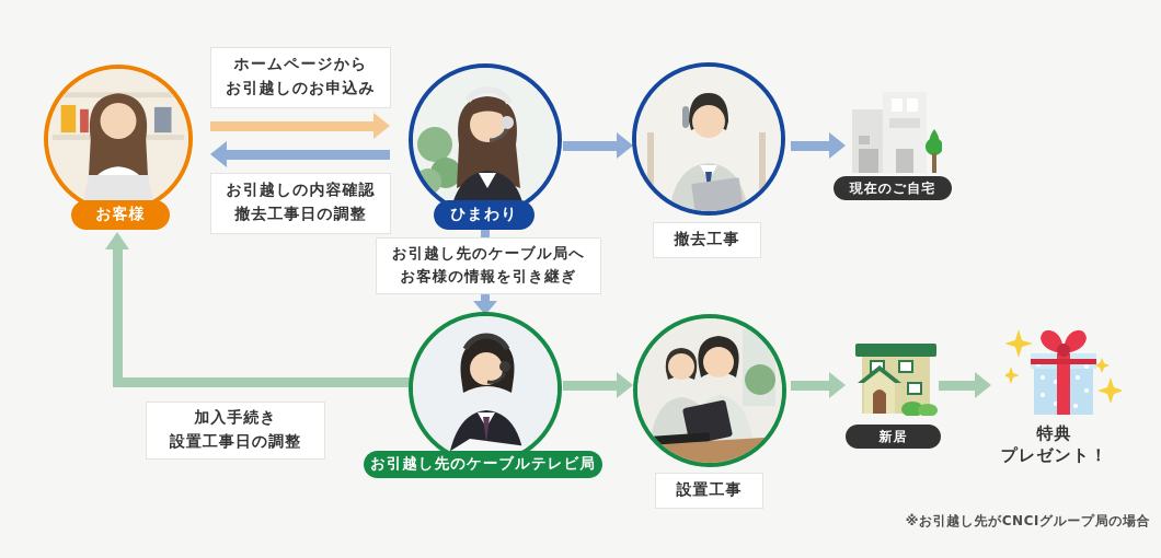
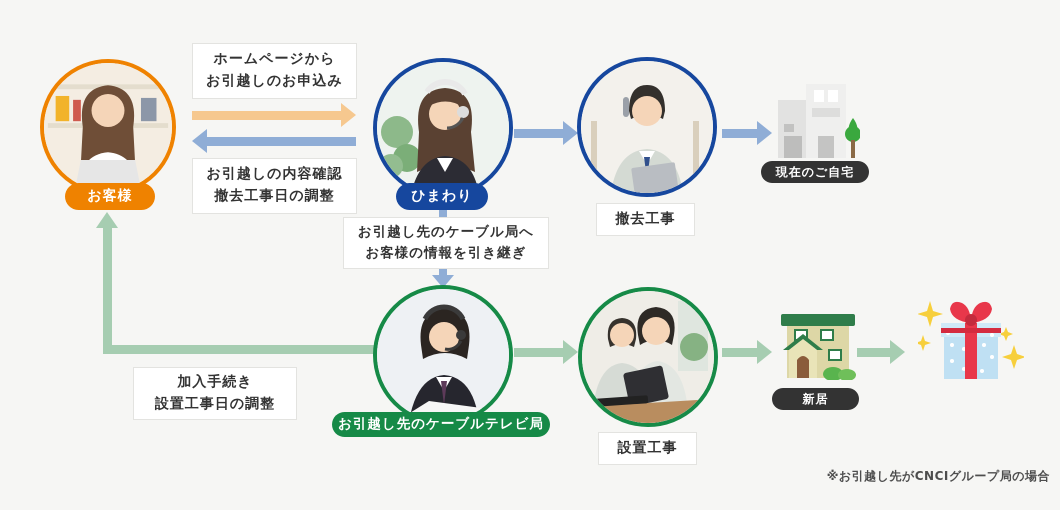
  お客様
  ホームページから
  お引越しのお申込み
  お引越しの内容確認
  撤去工事日の調整
  ひまわり
  撤去工事
  現在のご自宅
  お引越し先のケーブル局へ
  お客様の情報を引き継ぎ
  加入手続き
  設置工事日の調整
  お引越し先のケーブルテレビ局
  設置工事
  新居
- 特典
- プレゼント！
  ※お引越し先がCNCIグループ局の場合
